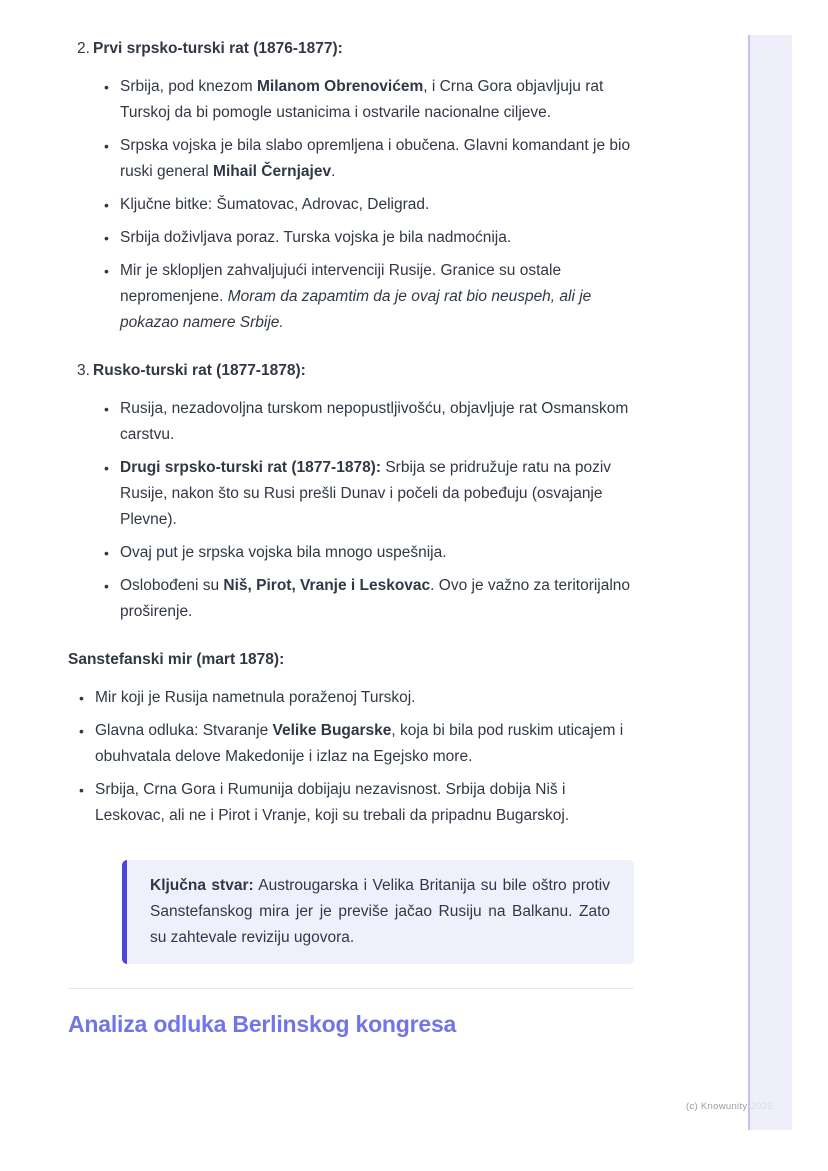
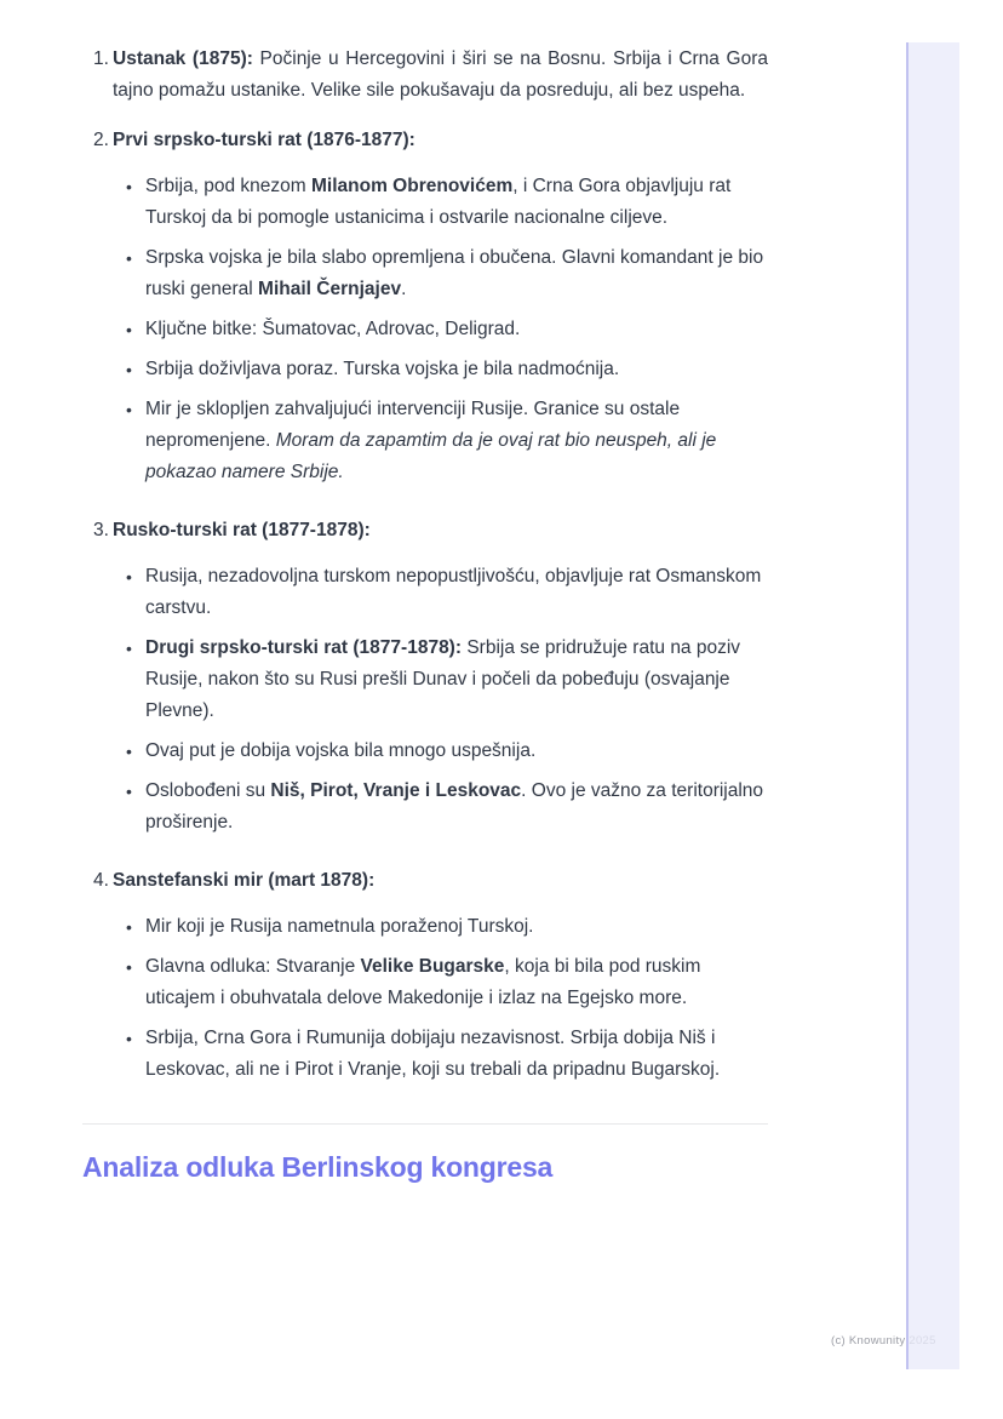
+ 1.
+ Ustanak (1875): Počinje u Hercegovini i širi se na Bosnu. Srbija i Crna Gora tajno pomažu ustanike. Velike sile pokušavaju da posreduju, ali bez uspeha.
  2.
  Prvi srpsko-turski rat (1876-1877):
  •
  Srbija, pod knezom Milanom Obrenovićem, i Crna Gora objavljuju rat Turskoj da bi pomogle ustanicima i ostvarile nacionalne ciljeve.
  •
  Srpska vojska je bila slabo opremljena i obučena. Glavni komandant je bio ruski general Mihail Černjajev.
  •
  Ključne bitke: Šumatovac, Adrovac, Deligrad.
  •
  Srbija doživljava poraz. Turska vojska je bila nadmoćnija.
  •
  Mir je sklopljen zahvaljujući intervenciji Rusije. Granice su ostale nepromenjene. Moram da zapamtim da je ovaj rat bio neuspeh, ali je pokazao namere Srbije.
  3.
  Rusko-turski rat (1877-1878):
  •
  Rusija, nezadovoljna turskom nepopustljivošću, objavljuje rat Osmanskom carstvu.
  •
  Drugi srpsko-turski rat (1877-1878): Srbija se pridružuje ratu na poziv Rusije, nakon što su Rusi prešli Dunav i počeli da pobeđuju (osvajanje Plevne).
  •
- Ovaj put je srpska vojska bila mnogo uspešnija.
+ Ovaj put je dobija vojska bila mnogo uspešnija.
  •
  Oslobođeni su Niš, Pirot, Vranje i Leskovac. Ovo je važno za teritorijalno proširenje.
+ 4.
  Sanstefanski mir (mart 1878):
  •
  Mir koji je Rusija nametnula poraženoj Turskoj.
  •
  Glavna odluka: Stvaranje Velike Bugarske, koja bi bila pod ruskim uticajem i obuhvatala delove Makedonije i izlaz na Egejsko more.
  •
  Srbija, Crna Gora i Rumunija dobijaju nezavisnost. Srbija dobija Niš i Leskovac, ali ne i Pirot i Vranje, koji su trebali da pripadnu Bugarskoj.
- Ključna stvar: Austrougarska i Velika Britanija su bile oštro protiv Sanstefanskog mira jer je previše jačao Rusiju na Balkanu. Zato su zahtevale reviziju ugovora.
  Analiza odluka Berlinskog kongresa
  (c) Knowunity 2025
